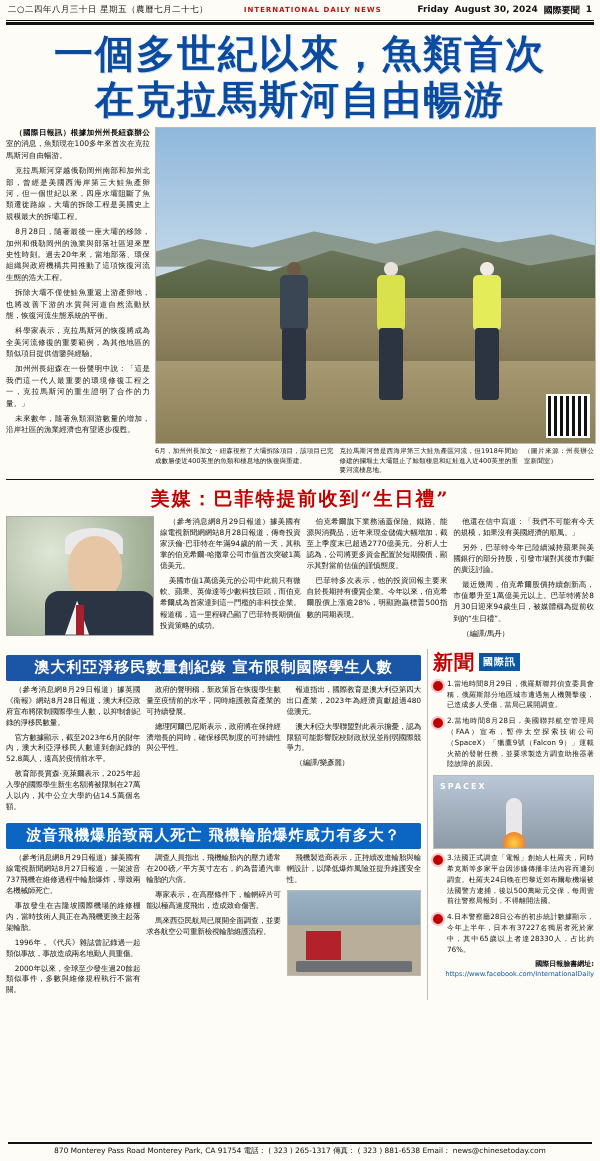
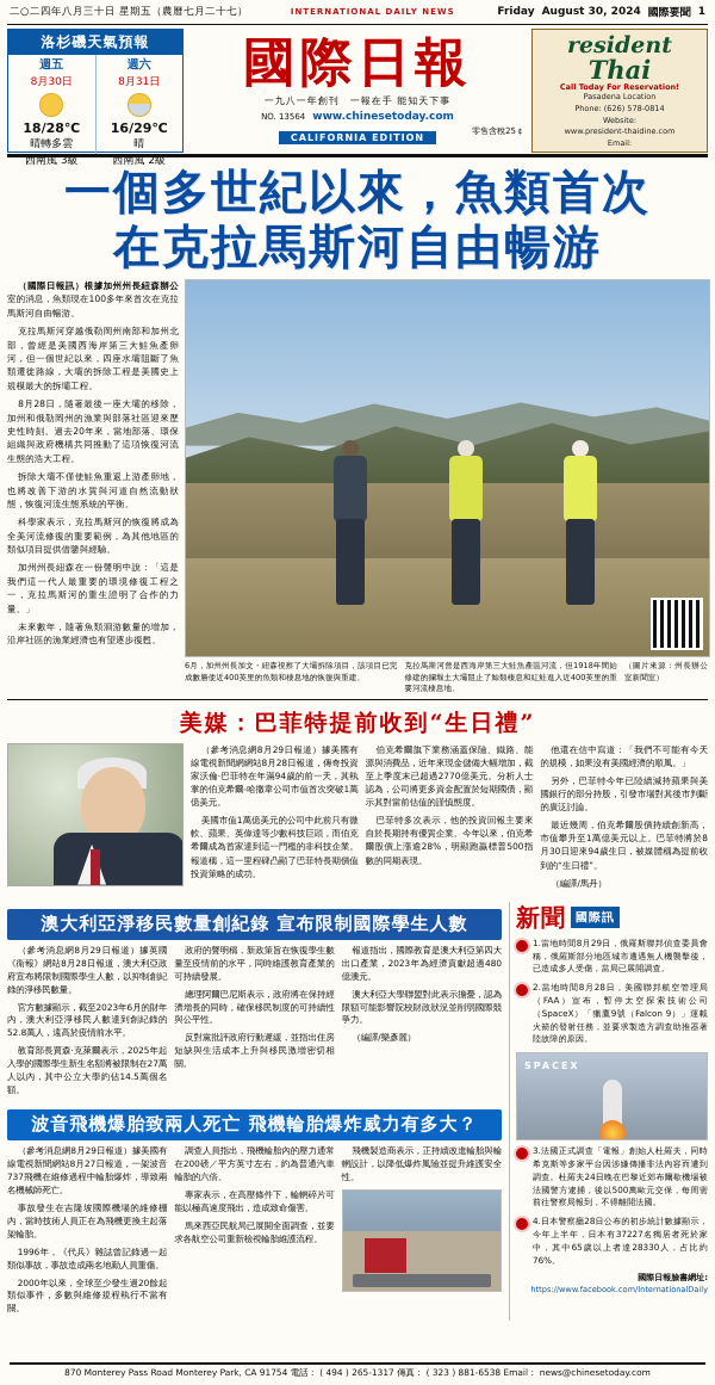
  二○二四年八月三十日 星期五（農曆七月二十七）
  INTERNATIONAL DAILY NEWS
  Friday
  August 30, 2024
  國際要聞
  1
+ 洛杉磯天氣預報
+ 週五
+ 8月30日
+ 18/28℃
+ 晴轉多雲
+ 西南風 3級
+ 週六
+ 8月31日
+ 16/29℃
+ 晴
+ 西南風 2級
+ 國際日報
+ 一九八一年創刊 一報在手 能知天下事
+ NO. 13564
+ www.chinesetoday.com
+ CALIFORNIA EDITION
+ 零售含稅25￠
+ resident
+ Thai
+ Call Today For Reservation!
+ Pasadena Location
+ Phone: (626) 578-0814
+ Website:
+ www.president-thaidine.com
+ Email:
  一個多世紀以來，魚類首次
  在克拉馬斯河自由暢游
  （國際日報訊）根據加州州長紐森辦公室的消息，魚類現在100多年來首次在克拉馬斯河自由暢游。
  克拉馬斯河穿越俄勒岡州南部和加州北部，曾經是美國西海岸第三大鮭魚產卵河，但一個世紀以來，四座水壩阻斷了魚類遷徙路線，大壩的拆除工程是美國史上規模最大的拆壩工程。
  8月28日，隨著最後一座大壩的移除，加州和俄勒岡州的漁業與部落社區迎來歷史性時刻。過去20年來，當地部落、環保組織與政府機構共同推動了這項恢復河流生態的浩大工程。
  拆除大壩不僅使鮭魚重返上游產卵地，也將改善下游的水質與河道自然流動狀態，恢復河流生態系統的平衡。
  科學家表示，克拉馬斯河的恢復將成為全美河流修復的重要範例，為其他地區的類似項目提供借鑒與經驗。
  加州州長紐森在一份聲明中說：「這是我們這一代人最重要的環境修復工程之一，克拉馬斯河的重生證明了合作的力量。」
  未來數年，隨著魚類洄游數量的增加，沿岸社區的漁業經濟也有望逐步復甦。
  6月，加州州長加文・紐森視察了大壩拆除項目，該項目已完成數勝使近400英里的魚類和棲息地的恢復與重建。
  克拉馬斯河曾是西海岸第三大鮭魚產區河流，但1918年間始修建的攔堰土大壩阻止了鯨類棲息和紅鮭進入近400英里的重要河流棲息地。
  （圖片來源：州長辦公室新聞室）
  美媒：巴菲特提前收到“生日禮”
  （參考消息網8月29日報道）據美國有線電視新聞網網站8月28日報道，傳奇投資家沃倫·巴菲特在年滿94歲的前一天，其執掌的伯克希爾-哈撒韋公司市值首次突破1萬億美元。
  美國市值1萬億美元的公司中此前只有微軟、蘋果、英偉達等少數科技巨頭，而伯克希爾成為首家達到這一門檻的非科技企業。報道稱，這一里程碑凸顯了巴菲特長期價值投資策略的成功。
  伯克希爾旗下業務涵蓋保險、鐵路、能源與消費品，近年來現金儲備大幅增加，截至上季度末已超過2770億美元。分析人士認為，公司將更多資金配置於短期國債，顯示其對當前估值的謹慎態度。
  巴菲特多次表示，他的投資回報主要來自於長期持有優質企業。今年以來，伯克希爾股價上漲逾28%，明顯跑贏標普500指數的同期表現。
  他還在信中寫道：「我們不可能有今天的規模，如果沒有美國經濟的順風。」
  另外，巴菲特今年已陸續減持蘋果與美國銀行的部分持股，引發市場對其後市判斷的廣泛討論。
  最近幾周，伯克希爾股價持續創新高，市值攀升至1萬億美元以上。巴菲特將於8月30日迎來94歲生日，被媒體稱為提前收到的“生日禮”。
  （編譯/馬丹）
  澳大利亞淨移民數量創紀錄 宣布限制國際學生人數
  （參考消息網8月29日報道）據英國《衛報》網站8月28日報道，澳大利亞政府宣布將限制國際學生人數，以抑制創紀錄的淨移民數量。
  官方數據顯示，截至2023年6月的財年內，澳大利亞淨移民人數達到創紀錄的52.8萬人，遠高於疫情前水平。
  教育部長賈森·克萊爾表示，2025年起入學的國際學生新生名額將被限制在27萬人以內，其中公立大學約佔14.5萬個名額。
  政府的聲明稱，新政策旨在恢復學生數量至疫情前的水平，同時維護教育產業的可持續發展。
  總理阿爾巴尼斯表示，政府將在保持經濟增長的同時，確保移民制度的可持續性與公平性。
+ 反對黨批評政府行動遲緩，並指出住房短缺與生活成本上升與移民激增密切相關。
  報道指出，國際教育是澳大利亞第四大出口產業，2023年為經濟貢獻超過480億澳元。
  澳大利亞大學聯盟對此表示擔憂，認為限額可能影響院校財政狀況並削弱國際競爭力。
  （編譯/樂彥麗）
  波音飛機爆胎致兩人死亡 飛機輪胎爆炸威力有多大？
  （參考消息網8月29日報道）據美國有線電視新聞網站8月27日報道，一架波音737飛機在維修過程中輪胎爆炸，導致兩名機械師死亡。
  事故發生在吉隆坡國際機場的維修棚內，當時技術人員正在為飛機更換主起落架輪胎。
  1996年，《代兵》雜誌曾記錄過一起類似事故，事故造成兩名地勤人員重傷。
  2000年以來，全球至少發生過20餘起類似事件，多數與維修規程執行不當有關。
  調查人員指出，飛機輪胎內的壓力通常在200磅／平方英寸左右，約為普通汽車輪胎的六倍。
  專家表示，在高壓條件下，輪輞碎片可能以極高速度飛出，造成致命傷害。
  馬來西亞民航局已展開全面調查，並要求各航空公司重新檢視輪胎維護流程。
  飛機製造商表示，正持續改進輪胎與輪輞設計，以降低爆炸風險並提升維護安全性。
  新聞
  國際訊
  1.當地時間8月29日，俄羅斯聯邦偵查委員會稱，俄羅斯部分地區城市遭遇無人機襲擊後，已造成多人受傷，當局已展開調查。
  2.當地時間8月28日，美國聯邦航空管理局（FAA）宣布，暫停太空探索技術公司（SpaceX）「獵鷹9號（Falcon 9）」運載火箭的發射任務，並要求製造方調查助推器著陸故障的原因。
  SPACEX
  3.法國正式調查「電報」創始人杜羅夫，同時希克斯等多家平台因涉嫌傳播非法內容而遭到調查。杜羅夫24日晚在巴黎近郊布爾歇機場被法國警方逮捕，後以500萬歐元交保，每周需前往警察局報到，不得離開法國。
  4.日本警察廳28日公布的初步統計數據顯示，今年上半年，日本有37227名獨居者死於家中，其中65歲以上者達28330人，占比約76%。
  國際日報臉書網址:
  https://www.facebook.com/InternationalDaily
- 870 Monterey Pass Road Monterey Park, CA 91754 電話： ( 323 ) 265-1317 傳真： ( 323 ) 881-6538 Email： news@chinesetoday.com
+ 870 Monterey Pass Road Monterey Park, CA 91754 電話： ( 494 ) 265-1317 傳真： ( 323 ) 881-6538 Email： news@chinesetoday.com
